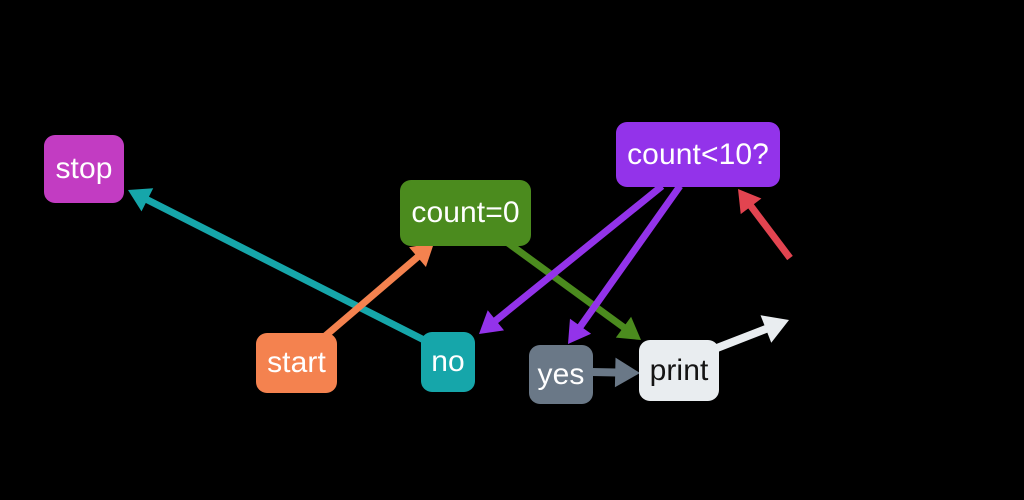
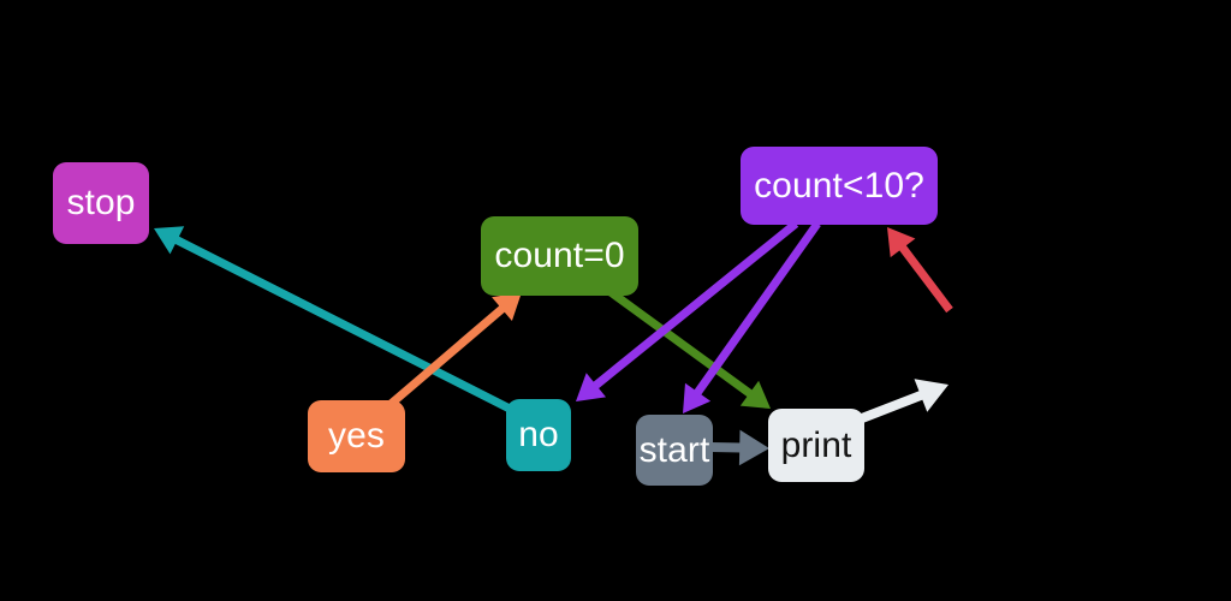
  stop
  count=0
  count<10?
- start
+ yes
  no
- yes
+ start
  print
